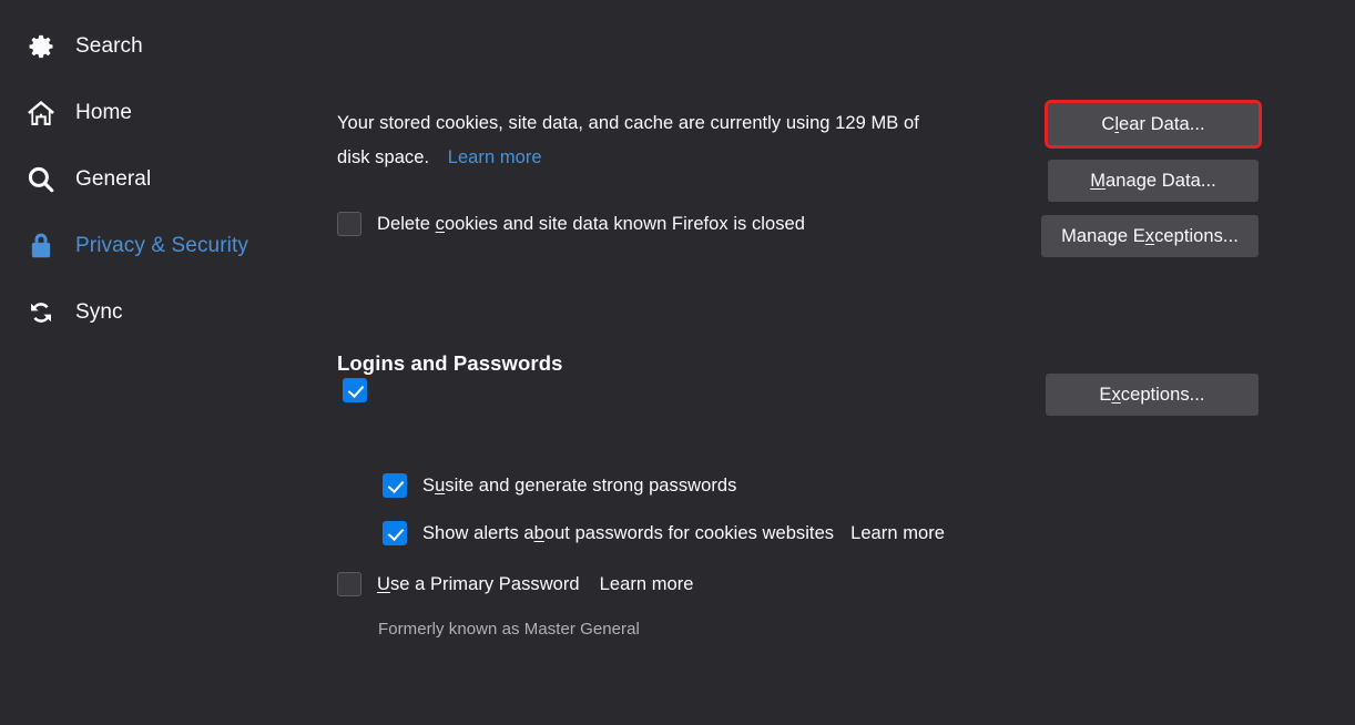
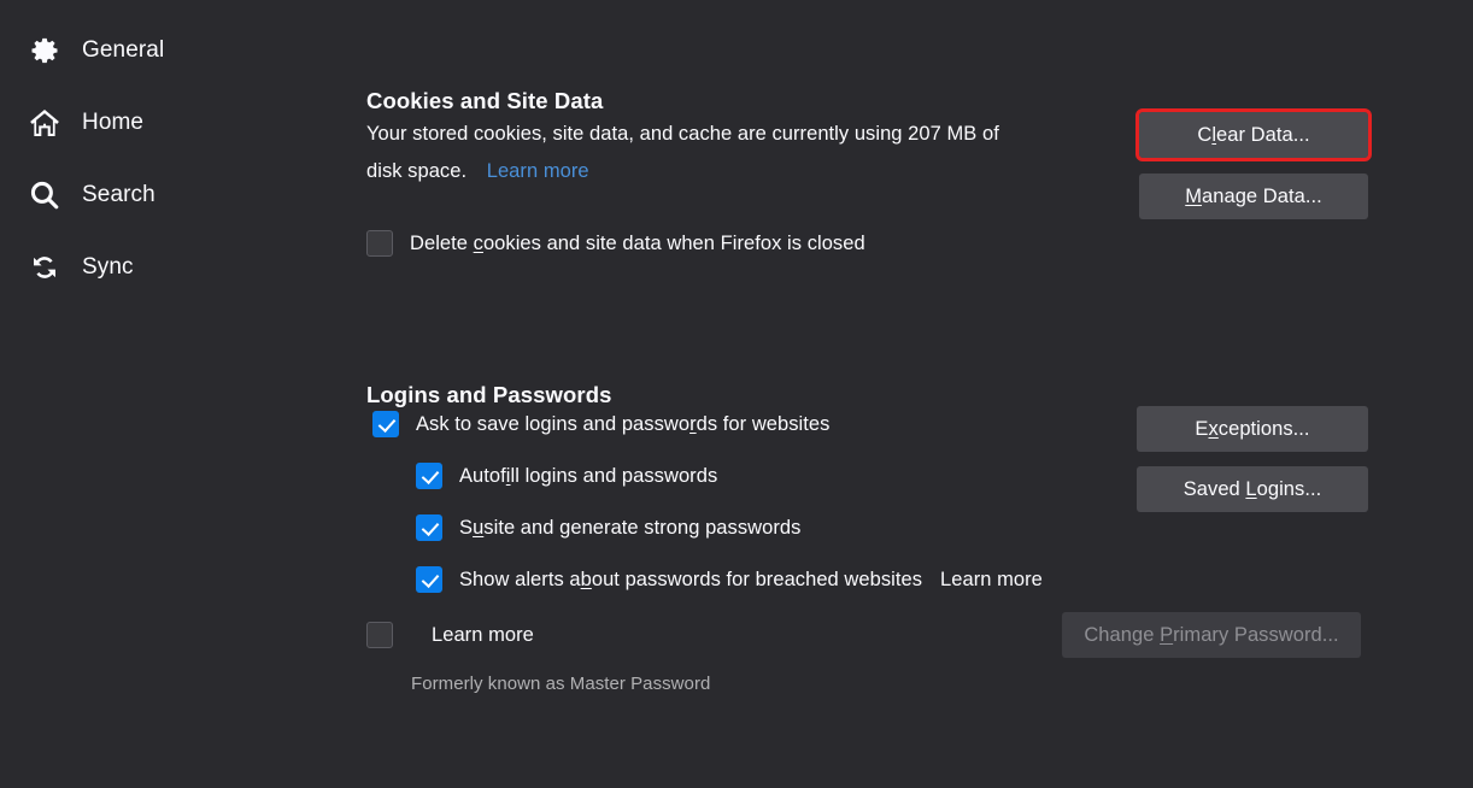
- Search
+ General
  Home
- General
+ Search
- Privacy & Security
  Sync
+ Cookies and Site Data
- Your stored cookies, site data, and cache are currently using 129 MB of
+ Your stored cookies, site data, and cache are currently using 207 MB of
  disk space. Learn more
- Delete cookies and site data known Firefox is closed
+ Delete cookies and site data when Firefox is closed
  Clear Data...
  Manage Data...
- Manage Exceptions...
  Logins and Passwords
+ Ask to save logins and passwords for websites
+ Autofill logins and passwords
  Susite and generate strong passwords
- Show alerts about passwords for cookies websites
+ Show alerts about passwords for breached websites
  Learn more
- Use a Primary Password
  Learn more
- Formerly known as Master General
+ Formerly known as Master Password
  Exceptions...
+ Saved Logins...
+ Change Primary Password...
